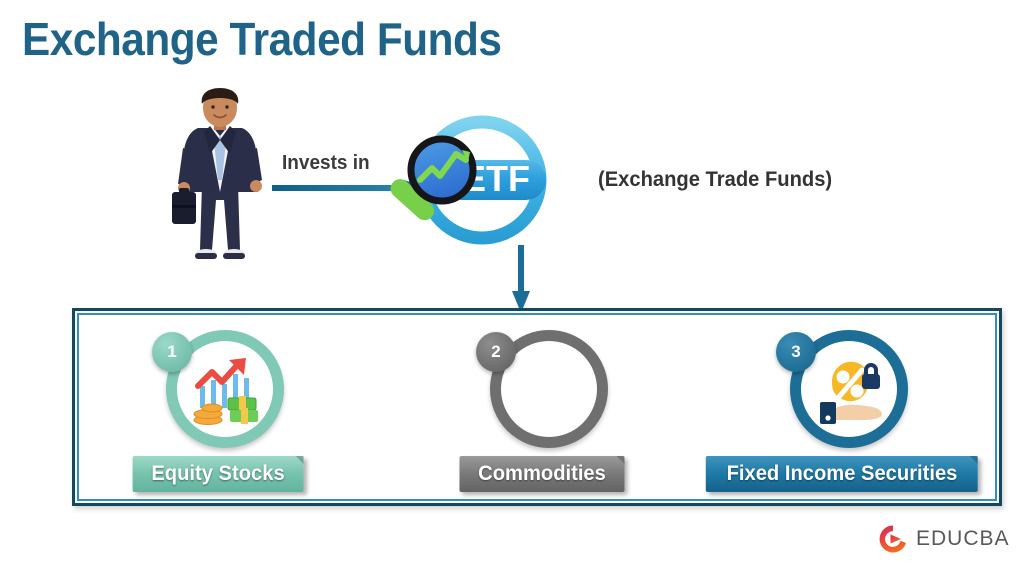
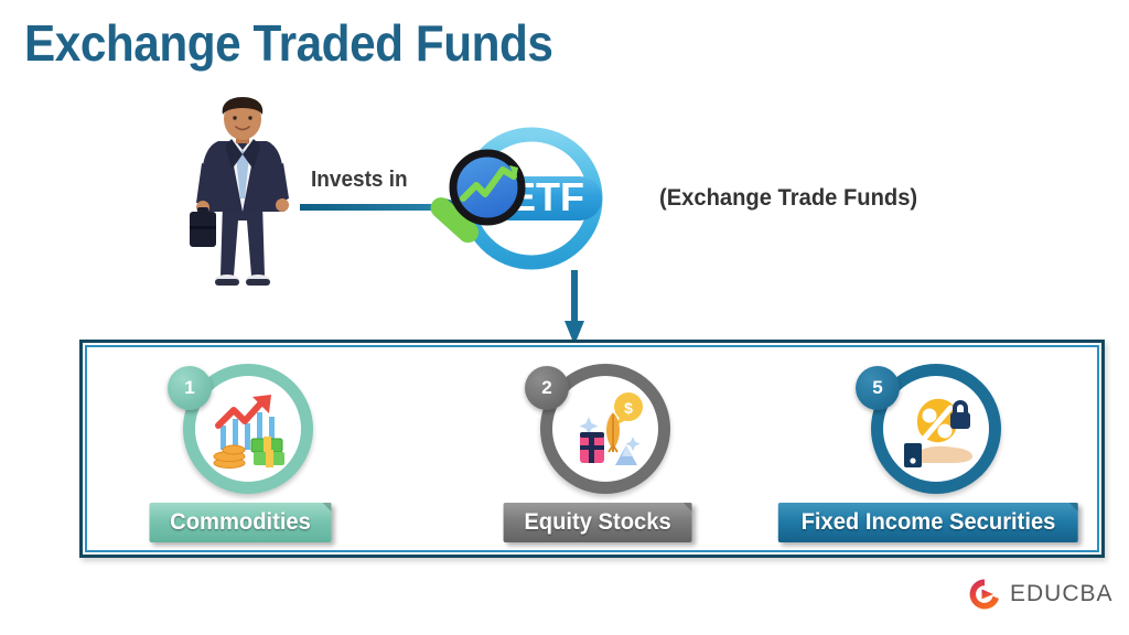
  Exchange Traded Funds
  Invests in
  (Exchange Trade Funds)
  1
- Equity Stocks
+ Commodities
  2
+ $
- Commodities
+ Equity Stocks
- 3
+ 5
  Fixed Income Securities
  EDUCBA
